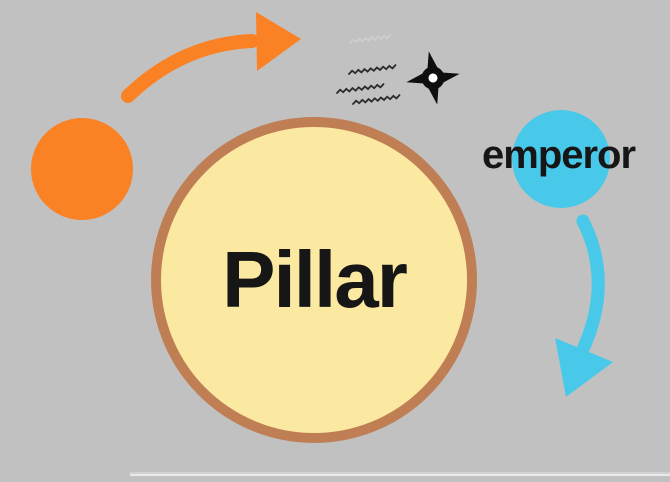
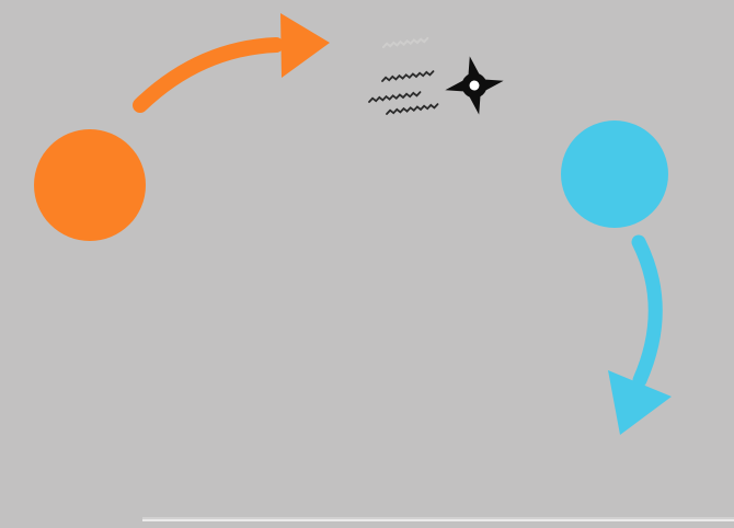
- Pillar
- emperor
